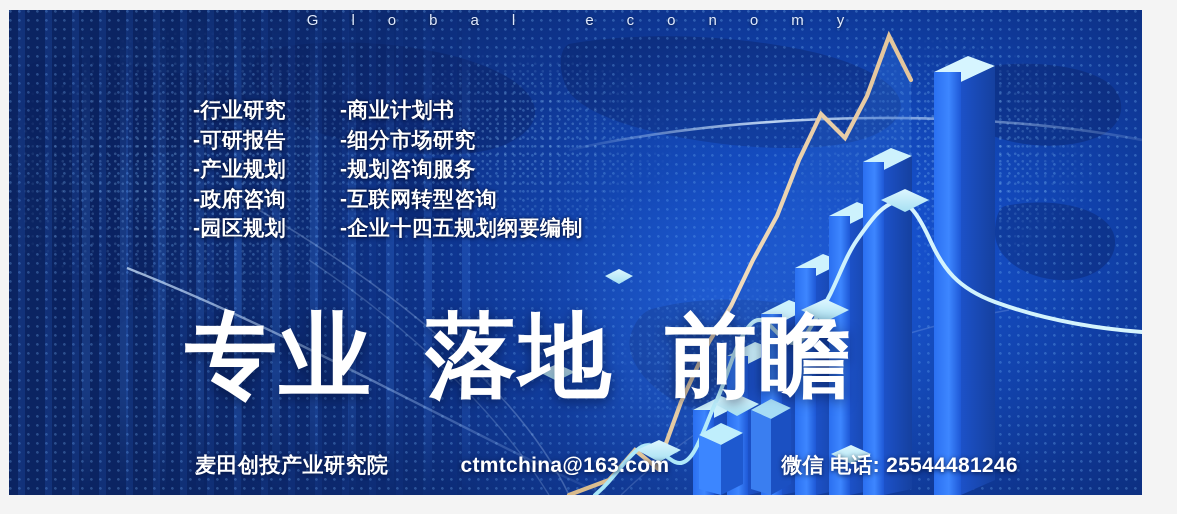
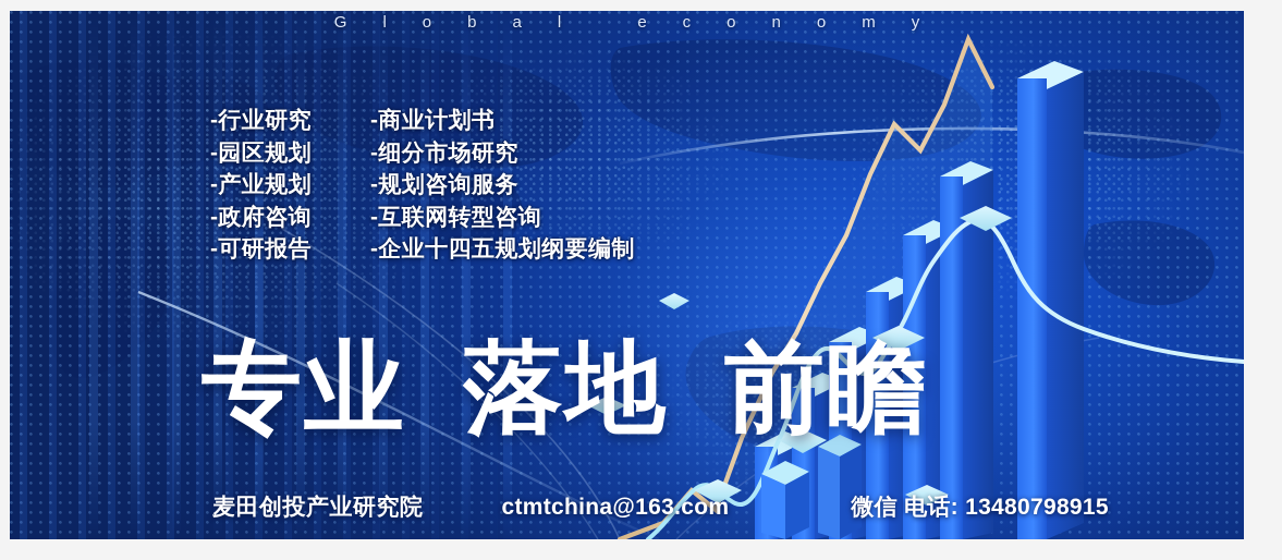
  Global economy
  -行业研究
- -可研报告
+ -园区规划
  -产业规划
  -政府咨询
- -园区规划
+ -可研报告
  -商业计划书
  -细分市场研究
  -规划咨询服务
  -互联网转型咨询
  -企业十四五规划纲要编制
  专业
  落地
  前瞻
  麦田创投产业研究院
  ctmtchina@163.com
- 微信 电话: 25544481246
+ 微信 电话: 13480798915
